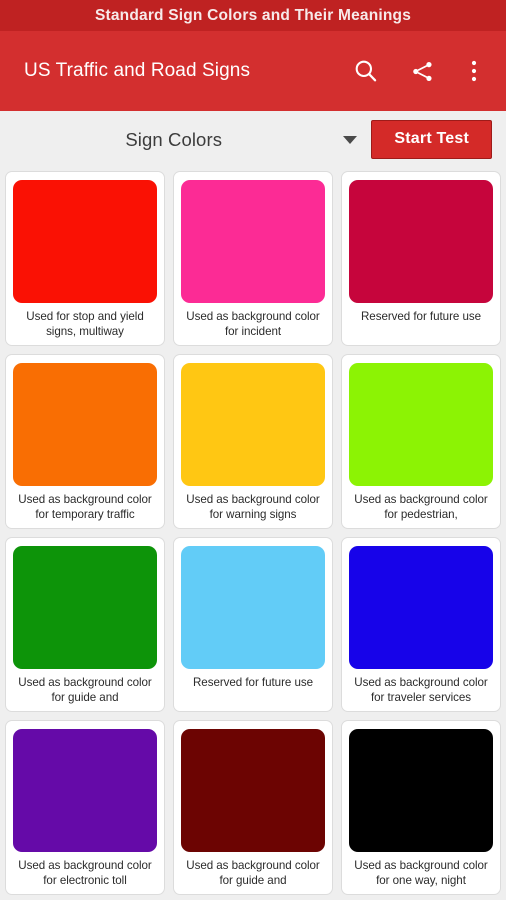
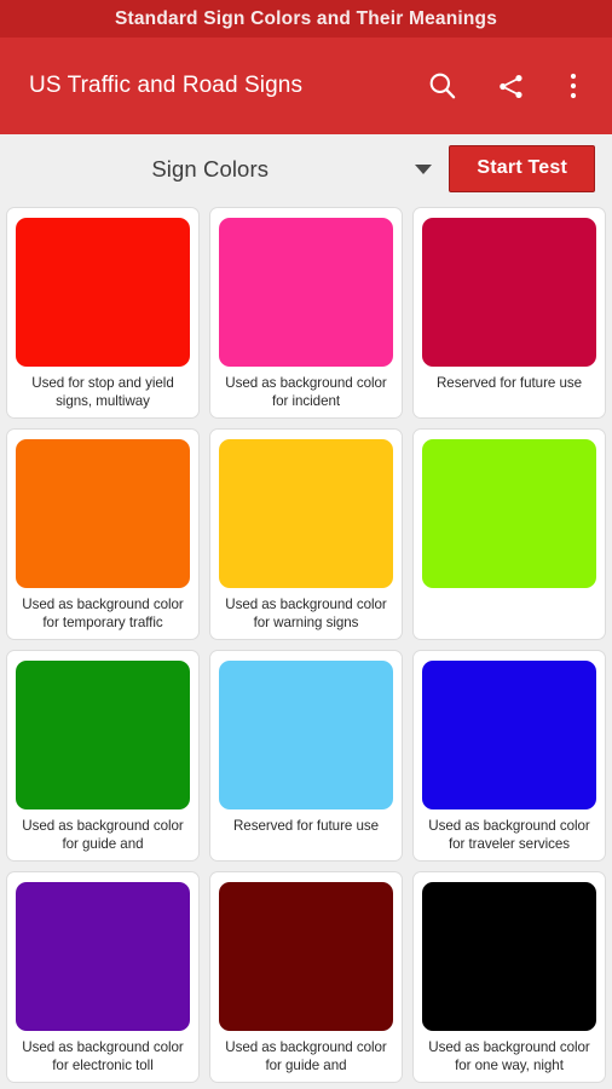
  Standard Sign Colors and Their Meanings
  US Traffic and Road Signs
  Sign Colors
  Start Test
  Used for stop and yield signs, multiway
  Used as background color for incident
  Reserved for future use
  Used as background color for temporary traffic
  Used as background color for warning signs
- Used as background color for pedestrian,
  Used as background color for guide and
  Reserved for future use
  Used as background color for traveler services
  Used as background color for electronic toll
  Used as background color for guide and
  Used as background color for one way, night
